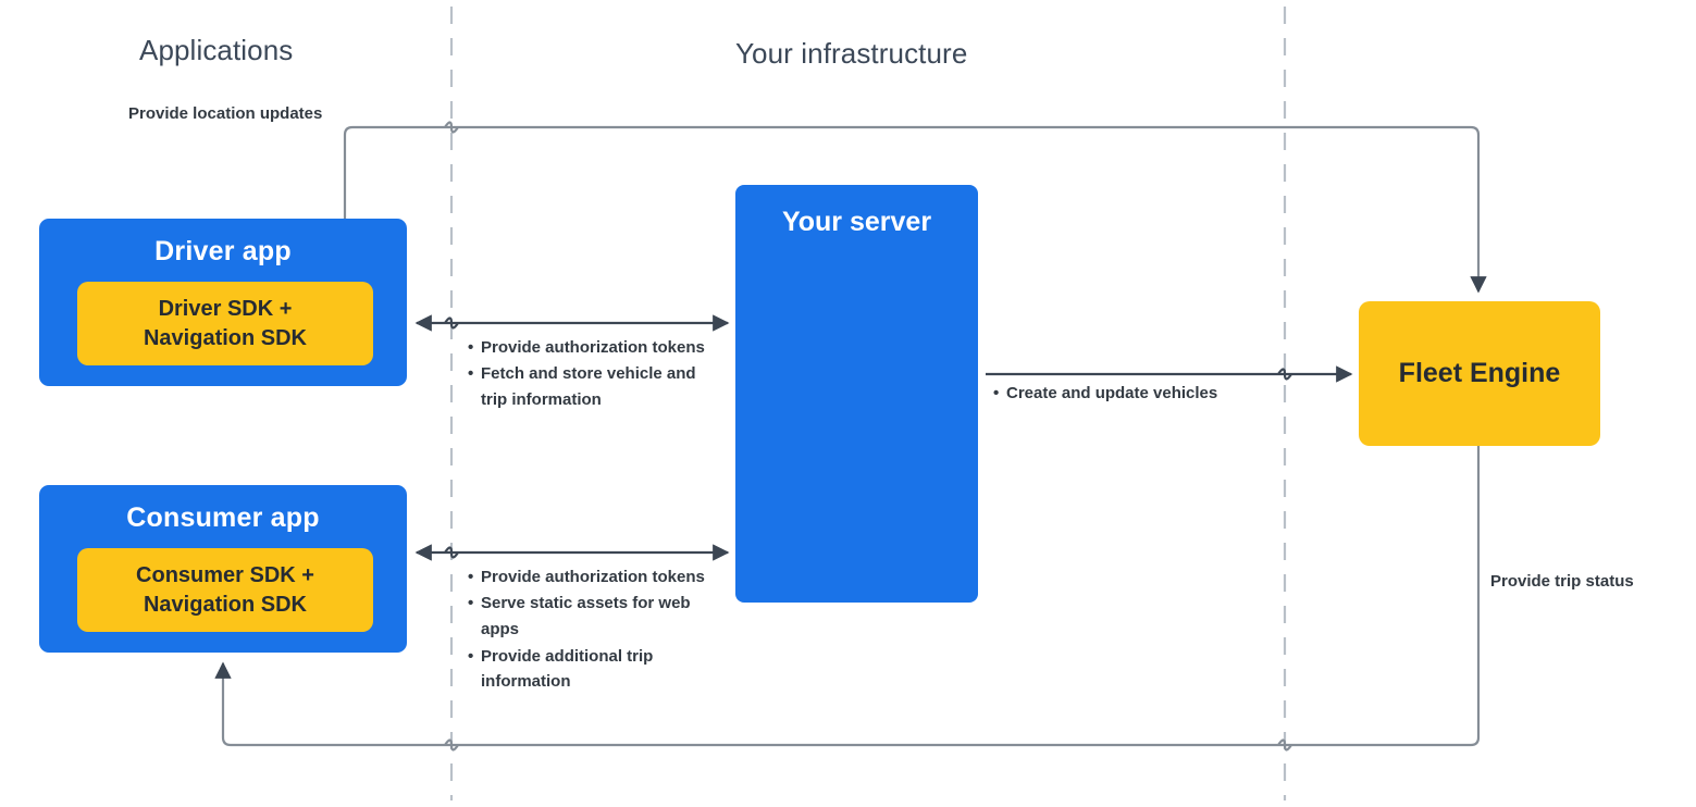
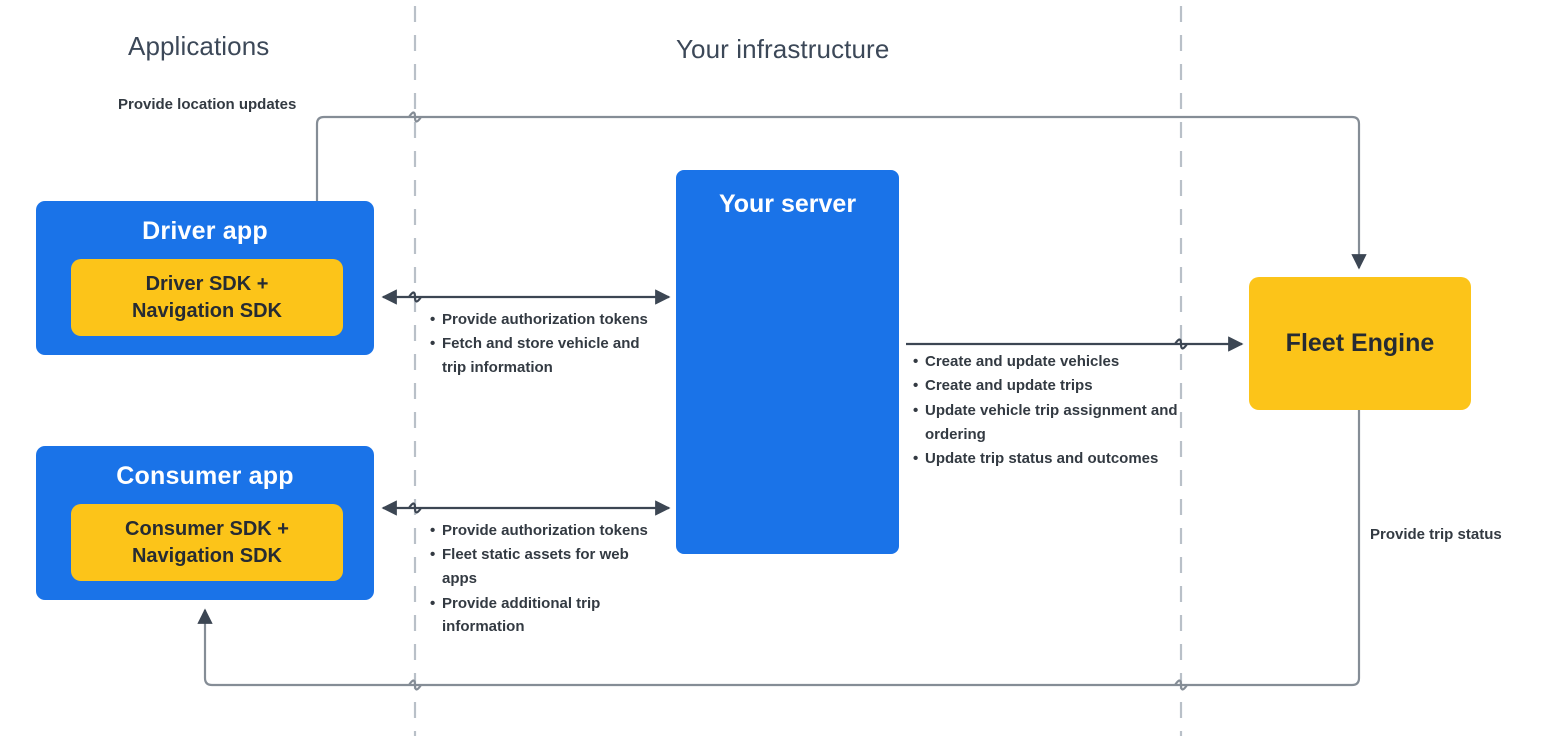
  Applications
  Your infrastructure
  Provide location updates
  Provide trip status
  Driver app
  Driver SDK +
  Navigation SDK
  Consumer app
  Consumer SDK +
  Navigation SDK
  Your server
  Fleet Engine
  Provide authorization tokens
  Fetch and store vehicle and trip information
  Provide authorization tokens
- Serve static assets for web apps
+ Fleet static assets for web apps
  Provide additional trip information
  Create and update vehicles
+ Create and update trips
+ Update vehicle trip assignment and ordering
+ Update trip status and outcomes
